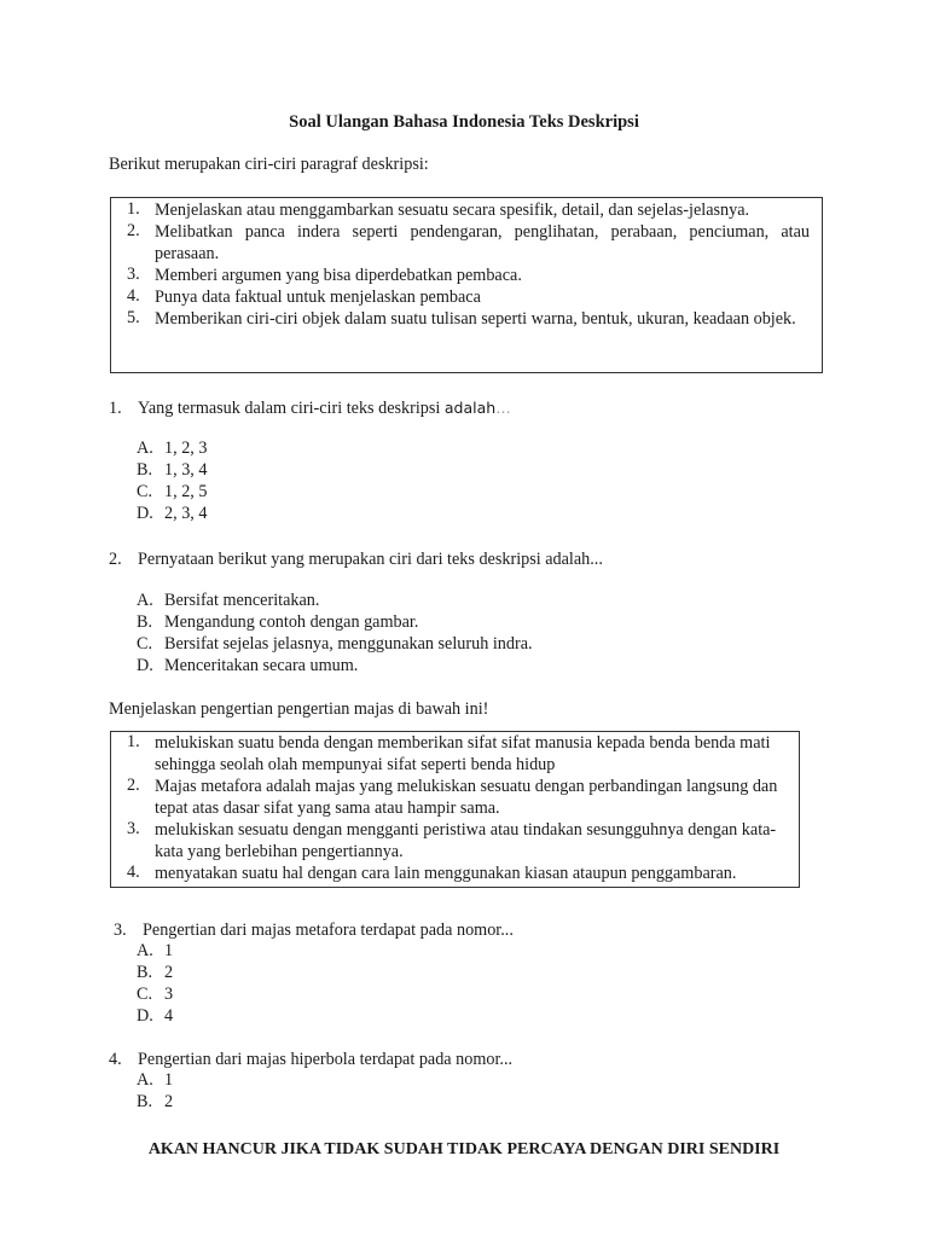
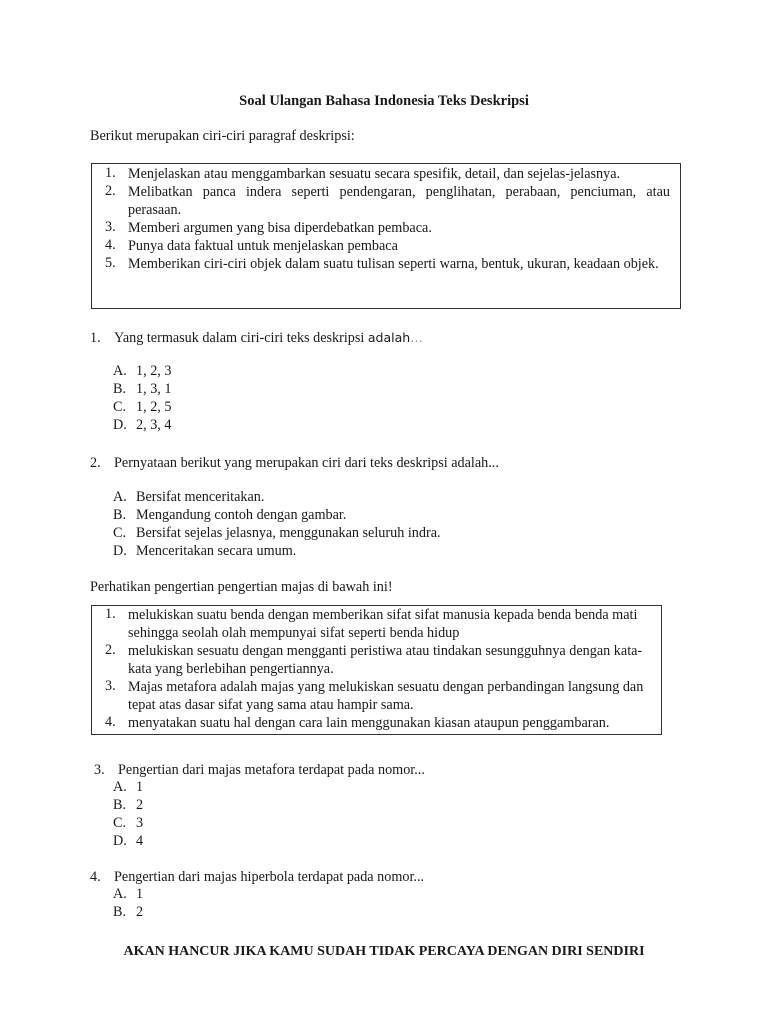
  Soal Ulangan Bahasa Indonesia Teks Deskripsi
  Berikut merupakan ciri-ciri paragraf deskripsi:
  1.
  Menjelaskan atau menggambarkan sesuatu secara spesifik, detail, dan sejelas-jelasnya.
  2.
  Melibatkan panca indera seperti pendengaran, penglihatan, perabaan, penciuman, atau perasaan.
  3.
  Memberi argumen yang bisa diperdebatkan pembaca.
  4.
  Punya data faktual untuk menjelaskan pembaca
  5.
  Memberikan ciri-ciri objek dalam suatu tulisan seperti warna, bentuk, ukuran, keadaan objek.
  1.
  Yang termasuk dalam ciri-ciri teks deskripsi adalah…
  A. 1, 2, 3
- B. 1, 3, 4
+ B. 1, 3, 1
  C. 1, 2, 5
  D. 2, 3, 4
  2.
  Pernyataan berikut yang merupakan ciri dari teks deskripsi adalah...
  A. Bersifat menceritakan.
  B. Mengandung contoh dengan gambar.
  C. Bersifat sejelas jelasnya, menggunakan seluruh indra.
  D. Menceritakan secara umum.
- Menjelaskan pengertian pengertian majas di bawah ini!
+ Perhatikan pengertian pengertian majas di bawah ini!
  1.
  melukiskan suatu benda dengan memberikan sifat sifat manusia kepada benda benda mati sehingga seolah olah mempunyai sifat seperti benda hidup
  2.
- Majas metafora adalah majas yang melukiskan sesuatu dengan perbandingan langsung dan tepat atas dasar sifat yang sama atau hampir sama.
+ melukiskan sesuatu dengan mengganti peristiwa atau tindakan sesungguhnya dengan kata-kata yang berlebihan pengertiannya.
  3.
- melukiskan sesuatu dengan mengganti peristiwa atau tindakan sesungguhnya dengan kata-kata yang berlebihan pengertiannya.
+ Majas metafora adalah majas yang melukiskan sesuatu dengan perbandingan langsung dan tepat atas dasar sifat yang sama atau hampir sama.
  4.
  menyatakan suatu hal dengan cara lain menggunakan kiasan ataupun penggambaran.
  3.
  Pengertian dari majas metafora terdapat pada nomor...
  A. 1
  B. 2
  C. 3
  D. 4
  4.
  Pengertian dari majas hiperbola terdapat pada nomor...
  A. 1
  B. 2
- AKAN HANCUR JIKA TIDAK SUDAH TIDAK PERCAYA DENGAN DIRI SENDIRI
+ AKAN HANCUR JIKA KAMU SUDAH TIDAK PERCAYA DENGAN DIRI SENDIRI
